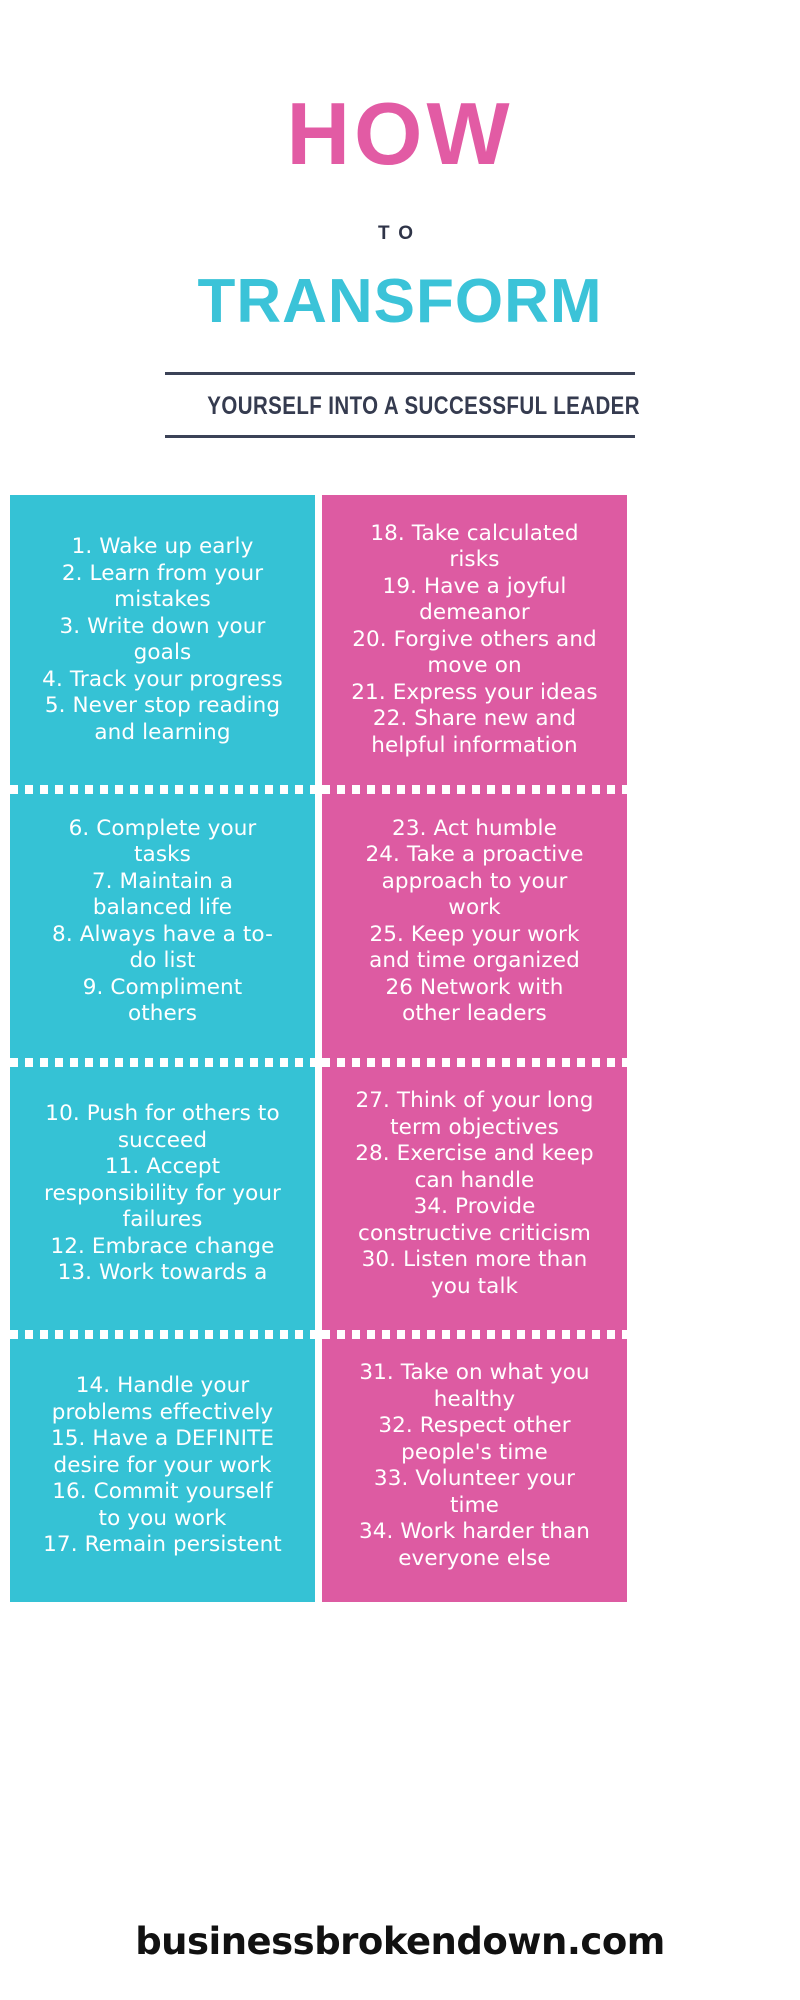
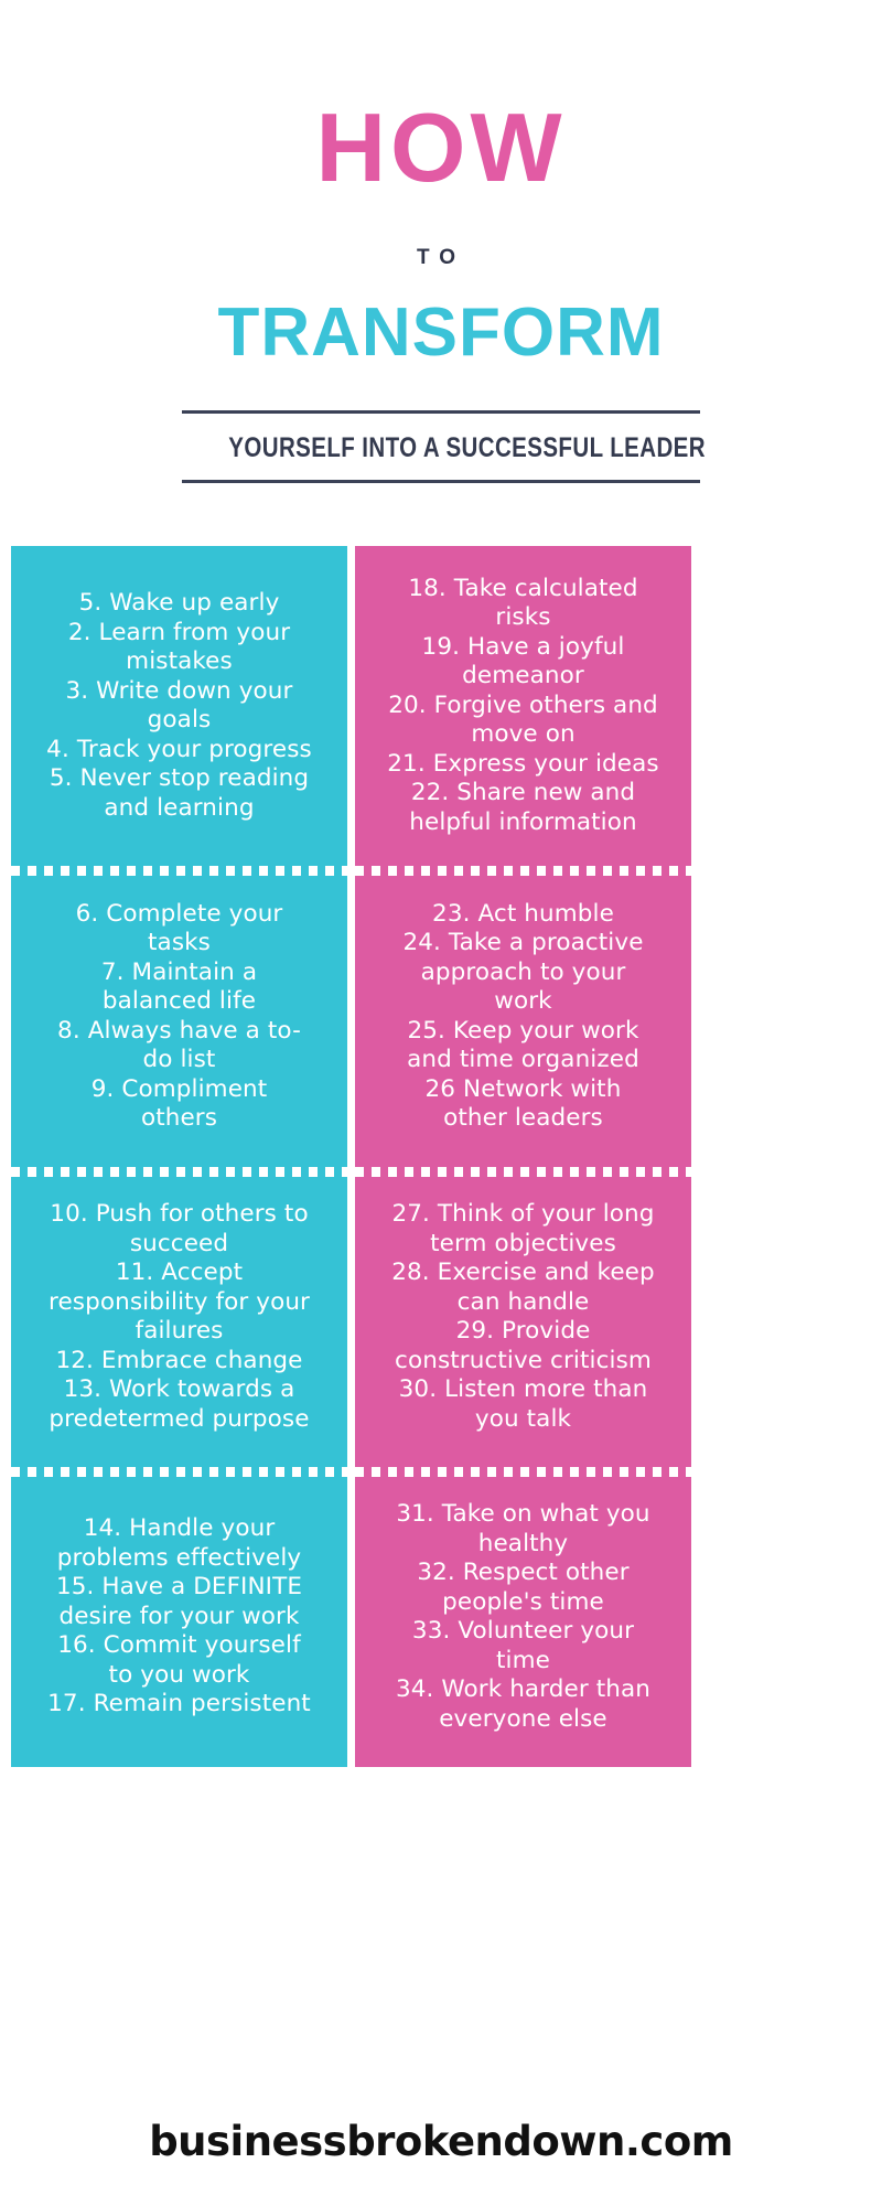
  HOW
  TO
  TRANSFORM
  YOURSELF INTO A SUCCESSFUL LEADER
- 1. Wake up early
+ 5. Wake up early
  2. Learn from your
  mistakes
  3. Write down your
  goals
  4. Track your progress
  5. Never stop reading
  and learning
  6. Complete your
  tasks
  7. Maintain a
  balanced life
  8. Always have a to-
  do list
  9. Compliment
  others
  10. Push for others to
  succeed
  11. Accept
  responsibility for your
  failures
  12. Embrace change
  13. Work towards a
+ predetermed purpose
  14. Handle your
  problems effectively
  15. Have a DEFINITE
  desire for your work
  16. Commit yourself
  to you work
  17. Remain persistent
  18. Take calculated
  risks
  19. Have a joyful
  demeanor
  20. Forgive others and
  move on
  21. Express your ideas
  22. Share new and
  helpful information
  23. Act humble
  24. Take a proactive
  approach to your
  work
  25. Keep your work
  and time organized
  26 Network with
  other leaders
  27. Think of your long
  term objectives
  28. Exercise and keep
  can handle
- 34. Provide
+ 29. Provide
  constructive criticism
  30. Listen more than
  you talk
  31. Take on what you
  healthy
  32. Respect other
  people's time
  33. Volunteer your
  time
  34. Work harder than
  everyone else
  businessbrokendown.com
